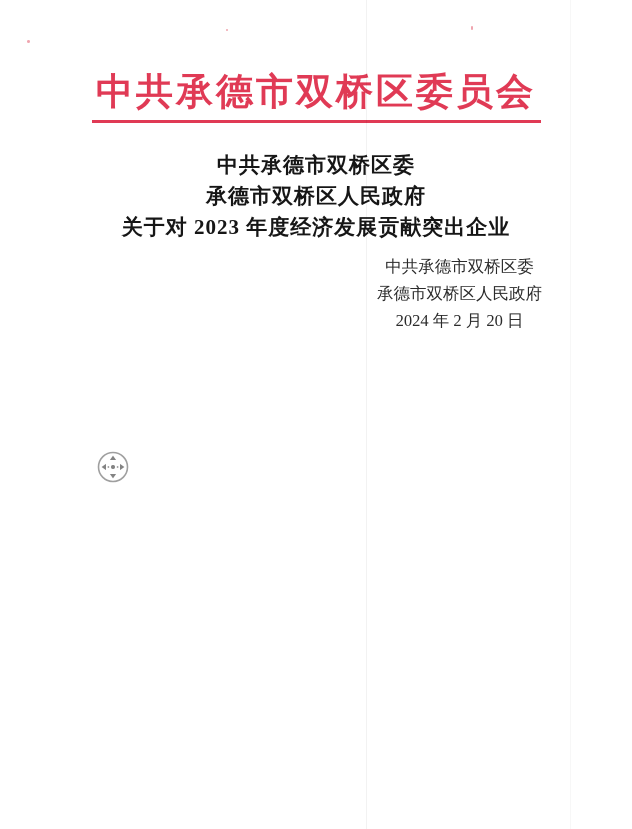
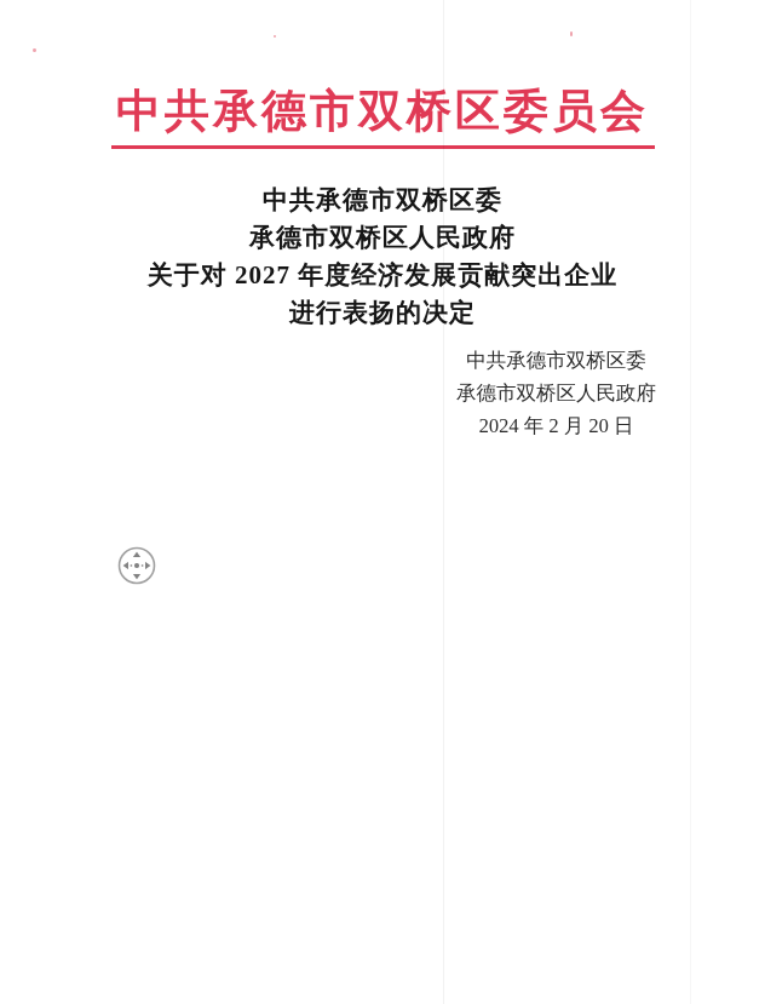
  中共承德市双桥区委员会
  中共承德市双桥区委
  承德市双桥区人民政府
- 关于对 2023 年度经济发展贡献突出企业
+ 关于对 2027 年度经济发展贡献突出企业
+ 进行表扬的决定
  中共承德市双桥区委
  承德市双桥区人民政府
  2024 年 2 月 20 日
